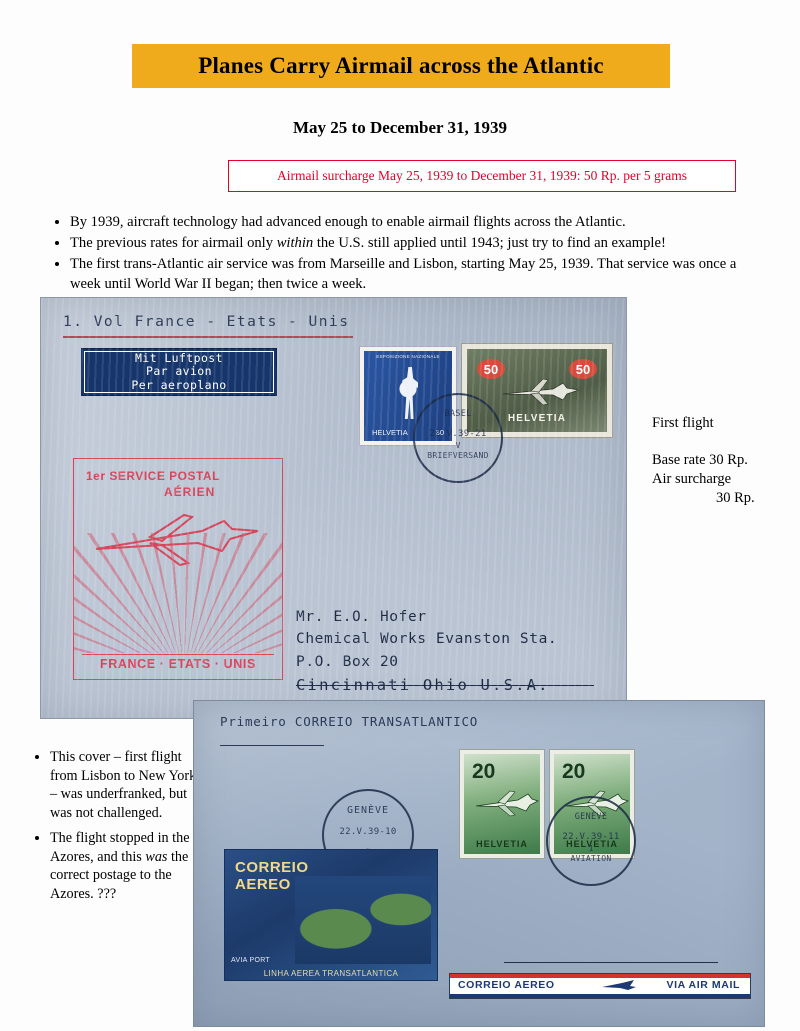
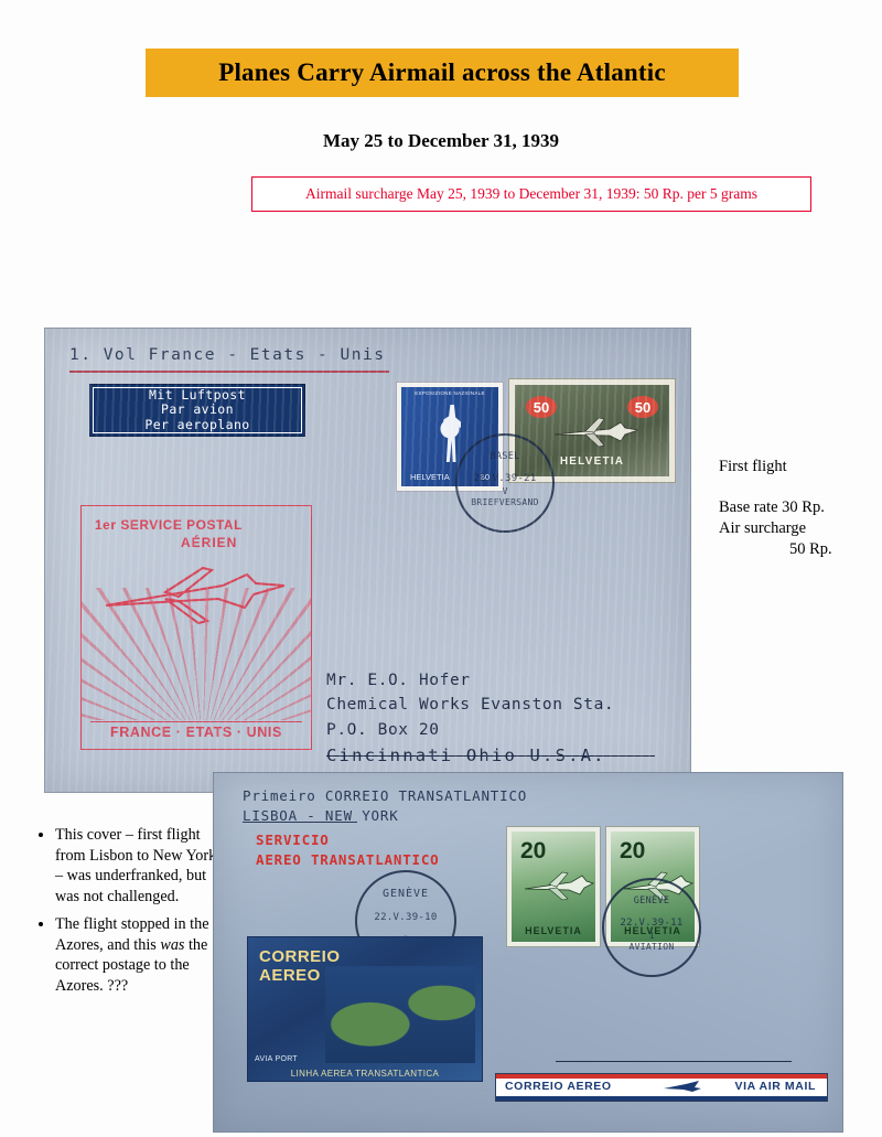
  Planes Carry Airmail across the Atlantic
  May 25 to December 31, 1939
  Airmail surcharge May 25, 1939 to December 31, 1939: 50 Rp. per 5 grams
- By 1939, aircraft technology had advanced enough to enable airmail flights across the Atlantic.
- The previous rates for airmail only within the U.S. still applied until 1943; just try to find an example!
- The first trans-Atlantic air service was from Marseille and Lisbon, starting May 25, 1939. That service was once a week until World War II began; then twice a week.
  First flight
  Base rate 30 Rp.
  Air surcharge
- 30 Rp.
+ 50 Rp.
  This cover – first flight from Lisbon to New Yor – was underfranked, but was not challenged.
  The flight stopped in the Azores, and this was the correct postage to the Azores. ???
  Primeiro CORREIO TRANSATLANTICO
+ LISBOA - NEW YORK
+ SERVICIO
+ AEREO TRANSATLANTICO
  20
  HELVETIA
  20
  HELVETIA
  GENÈVE
  22.V.39-10
  GENÈVE
  22.V.39-11
  1
  AVIATION
  CORREIO
  AEREO
  LINHA AEREA TRANSATLANTICA
  CORREIO AEREO
  VIA AIR MAIL
